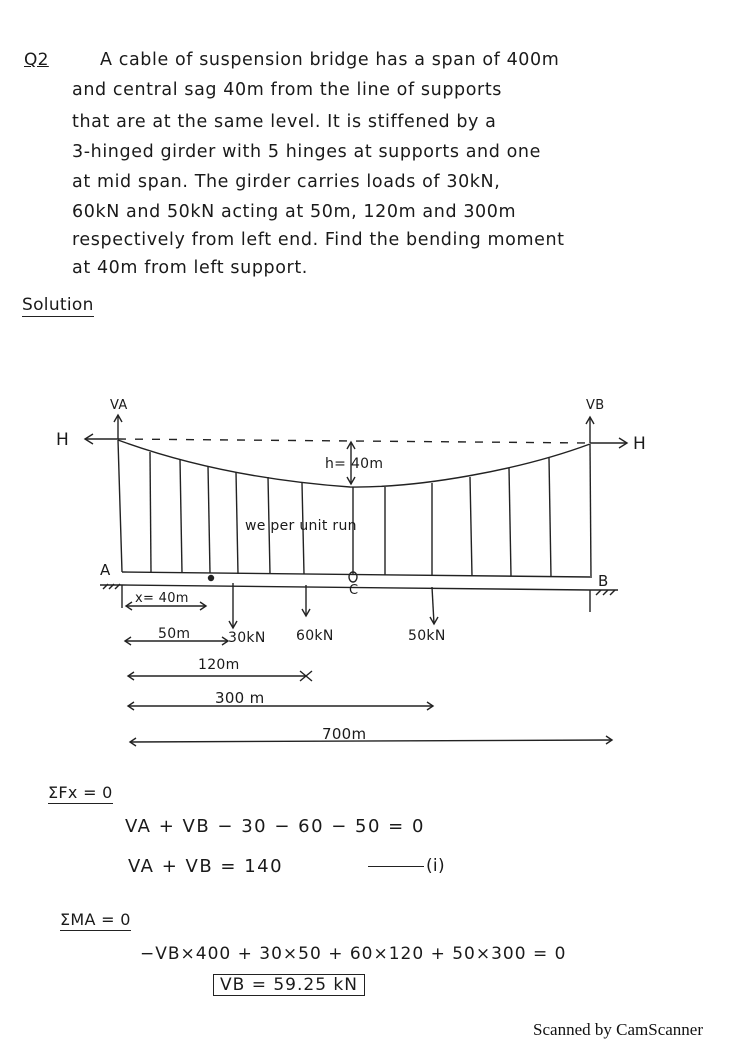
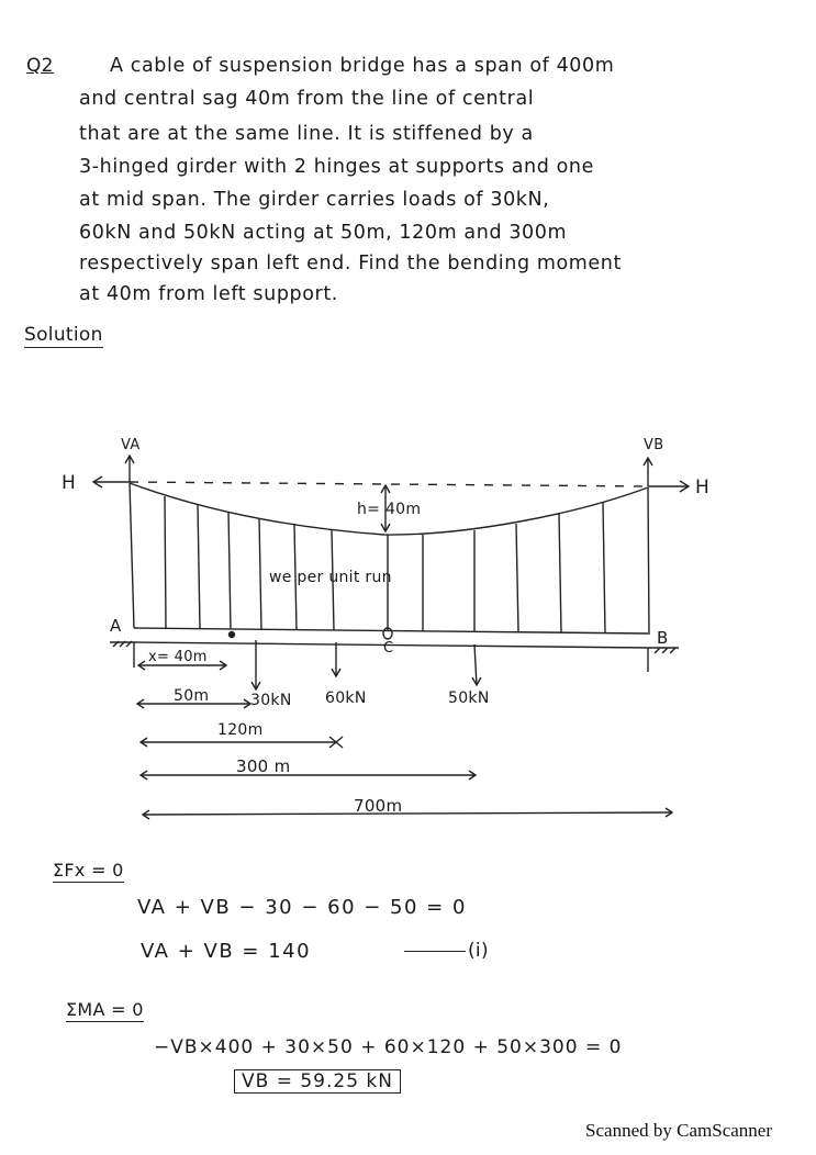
  Q2
  A cable of suspension bridge has a span of 400m
- and central sag 40m from the line of supports
+ and central sag 40m from the line of central
- that are at the same level. It is stiffened by a
+ that are at the same line. It is stiffened by a
- 3-hinged girder with 5 hinges at supports and one
+ 3-hinged girder with 2 hinges at supports and one
  at mid span. The girder carries loads of 30kN,
  60kN and 50kN acting at 50m, 120m and 300m
- respectively from left end. Find the bending moment
+ respectively span left end. Find the bending moment
  at 40m from left support.
  Solution
  VA
  VB
  H
  H
  h= 40m
  we per unit run
  A
  B
  C
  x= 40m
  50m
  30kN
  60kN
  50kN
  120m
  300 m
  700m
  ΣFx = 0
  VA + VB − 30 − 60 − 50 = 0
  VA + VB = 140
  (i)
  ΣMA = 0
  −VB×400 + 30×50 + 60×120 + 50×300 = 0
  VB = 59.25 kN
  Scanned by CamScanner
